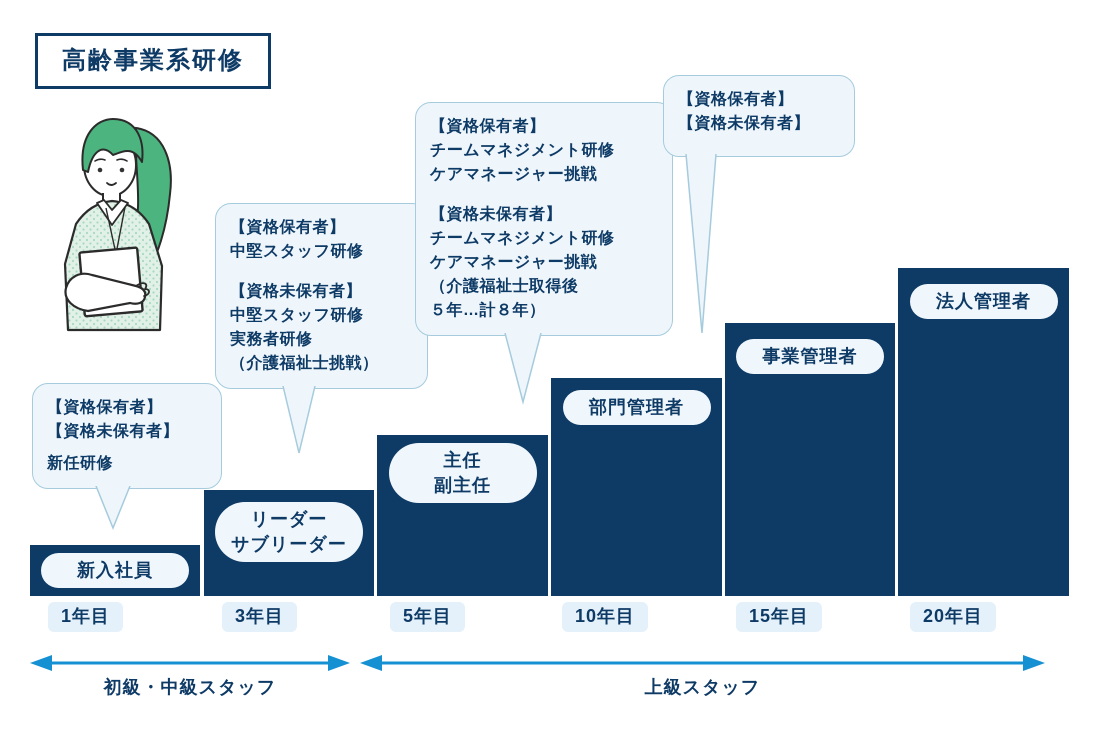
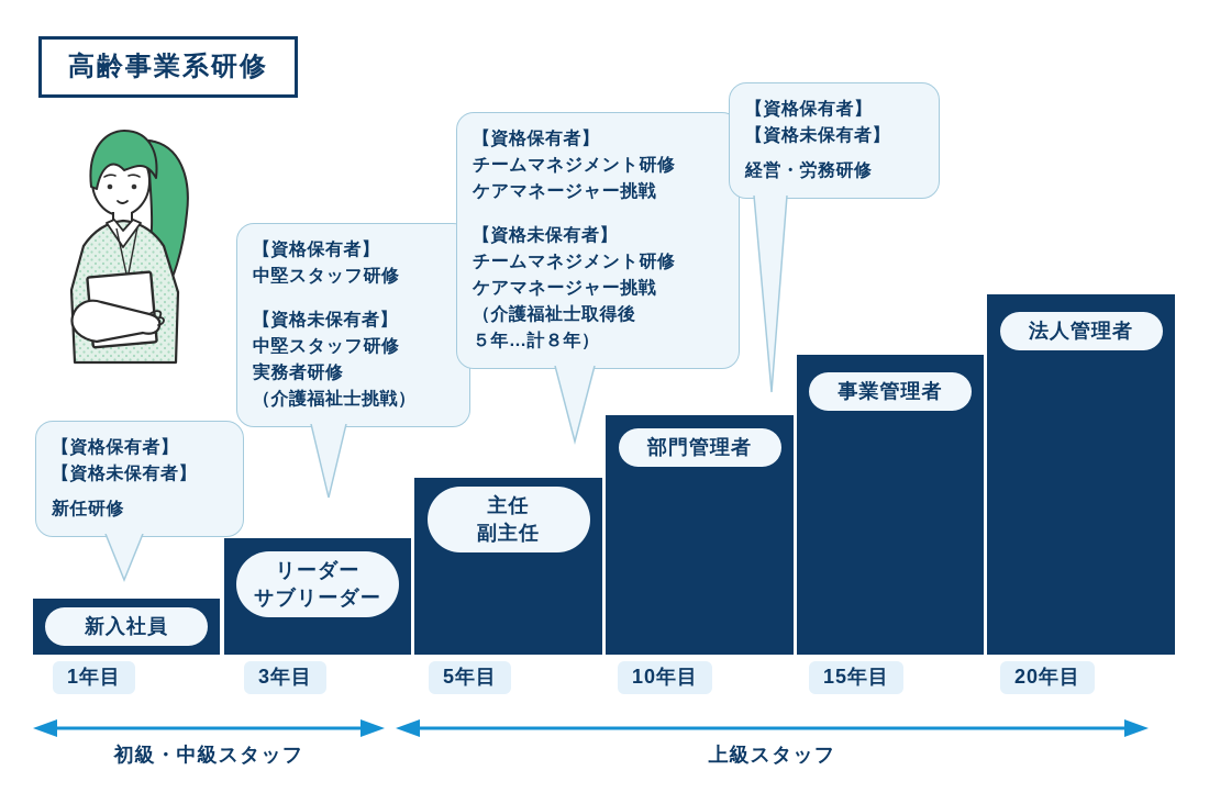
  高齢事業系研修
  新入社員
  リーダー
  サブリーダー
  主任
  副主任
  部門管理者
  事業管理者
  法人管理者
  1年目
  3年目
  5年目
  10年目
  15年目
  20年目
  【資格保有者】
  【資格未保有者】
  新任研修
  【資格保有者】
  中堅スタッフ研修
  【資格未保有者】
  中堅スタッフ研修
  実務者研修
  （介護福祉士挑戦）
  【資格保有者】
  チームマネジメント研修
  ケアマネージャー挑戦
  【資格未保有者】
  チームマネジメント研修
  ケアマネージャー挑戦
  （介護福祉士取得後
  ５年…計８年）
  【資格保有者】
  【資格未保有者】
+ 経営・労務研修
  初級・中級スタッフ
  上級スタッフ
